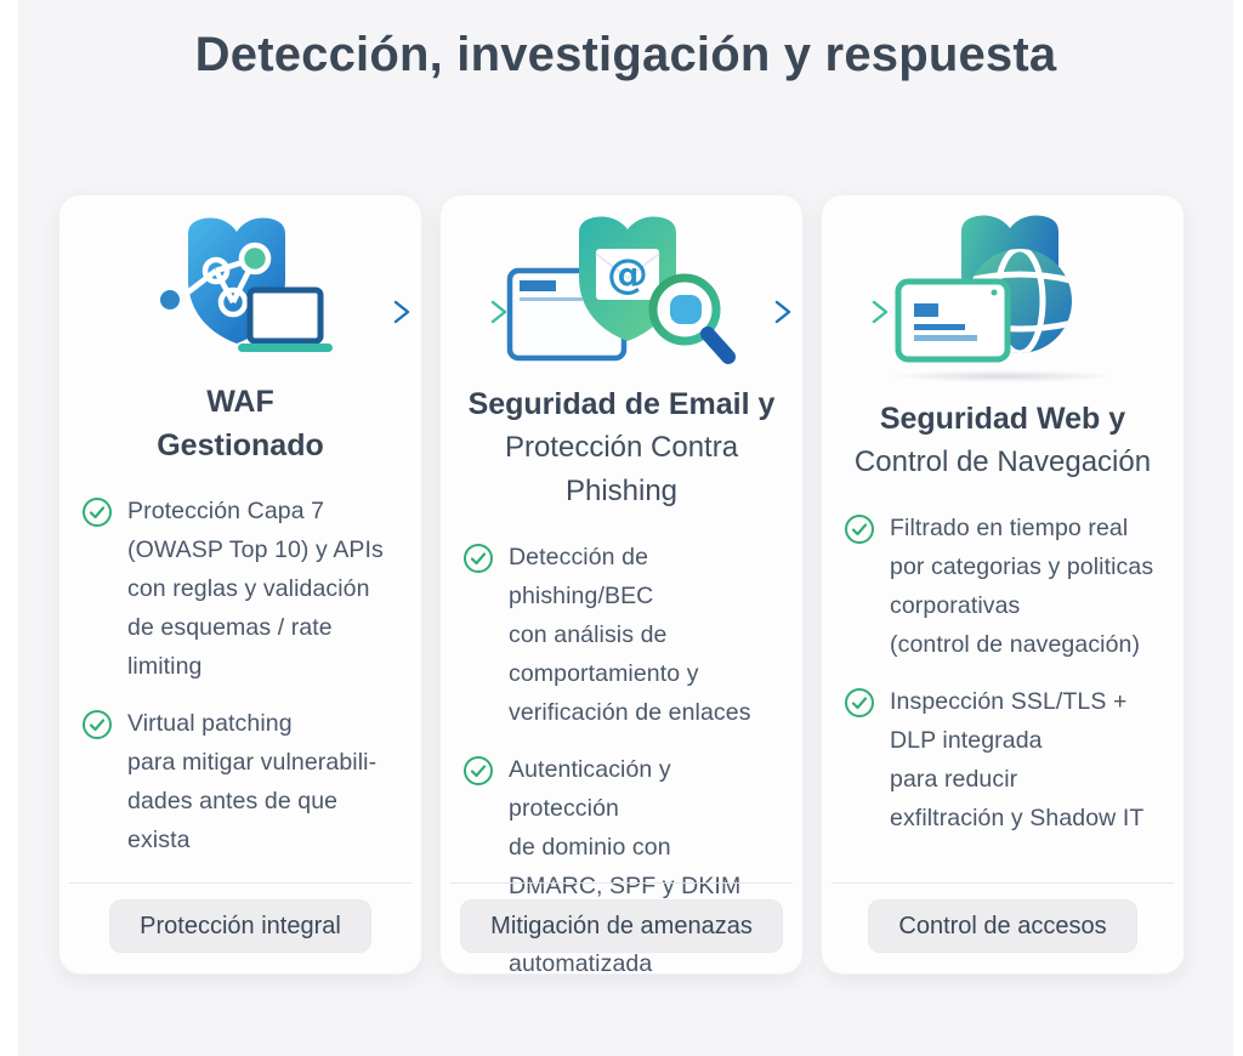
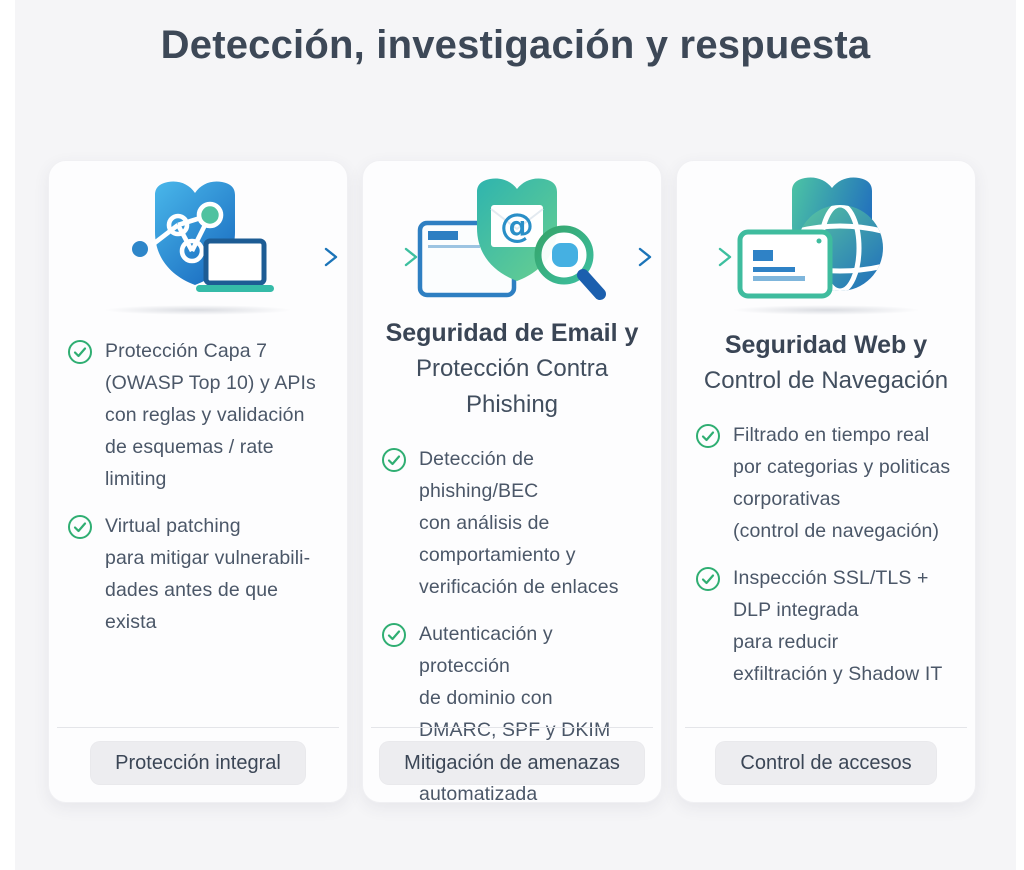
  Detección, investigación y respuesta
- WAF
- Gestionado
  Protección Capa 7
  (OWASP Top 10) y APIs
  con reglas y validación
  de esquemas / rate
  limiting
  Virtual patching
  para mitigar vulnerabili-
  dades antes de que exista
  Protección integral
  @
  Seguridad de Email y
  Protección Contra Phishing
  Detección de phishing/BEC
  con análisis de
  comportamiento y
  verificación de enlaces
  Autenticación y protección
  de dominio con
  DMARC, SPF y DKIM
  Mitigación de amenazas
  Seguridad Web y
  Control de Navegación
  Filtrado en tiempo real
  por categorias y politicas
  corporativas
  (control de navegación)
  Inspección SSL/TLS +
  DLP integrada
  para reducir
  exfiltración y Shadow IT
  Control de accesos
